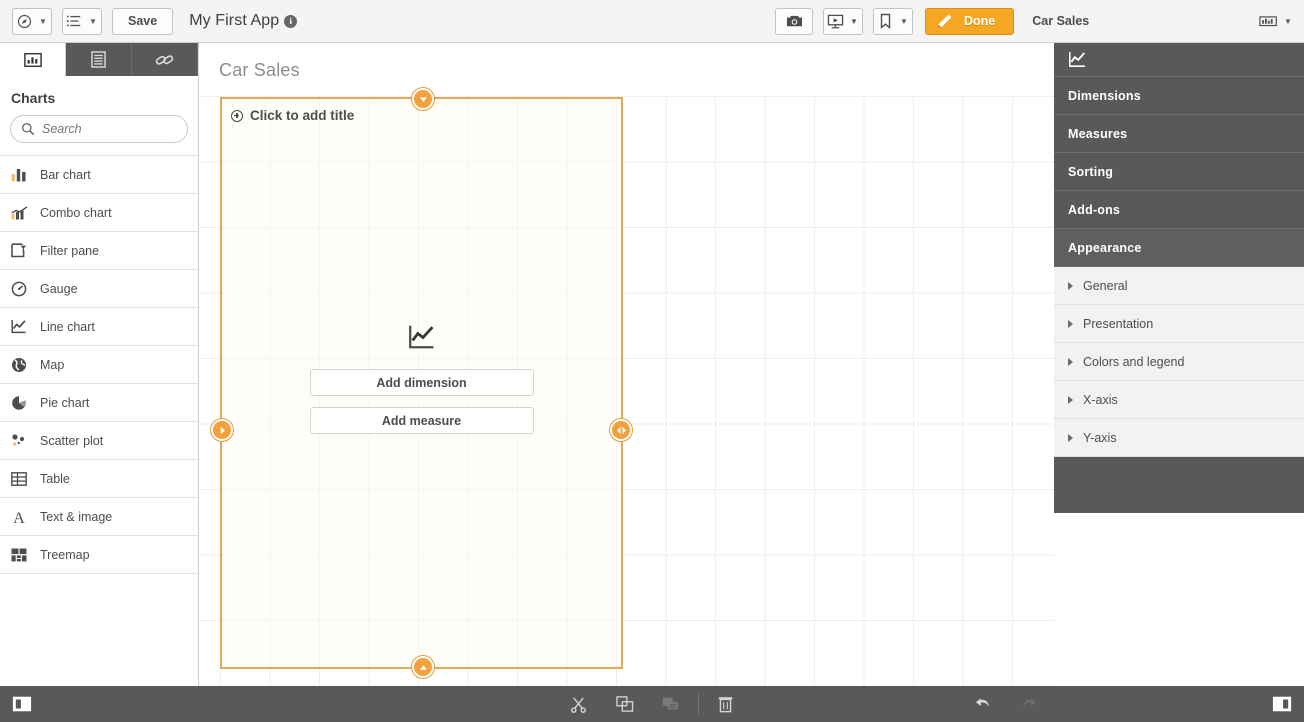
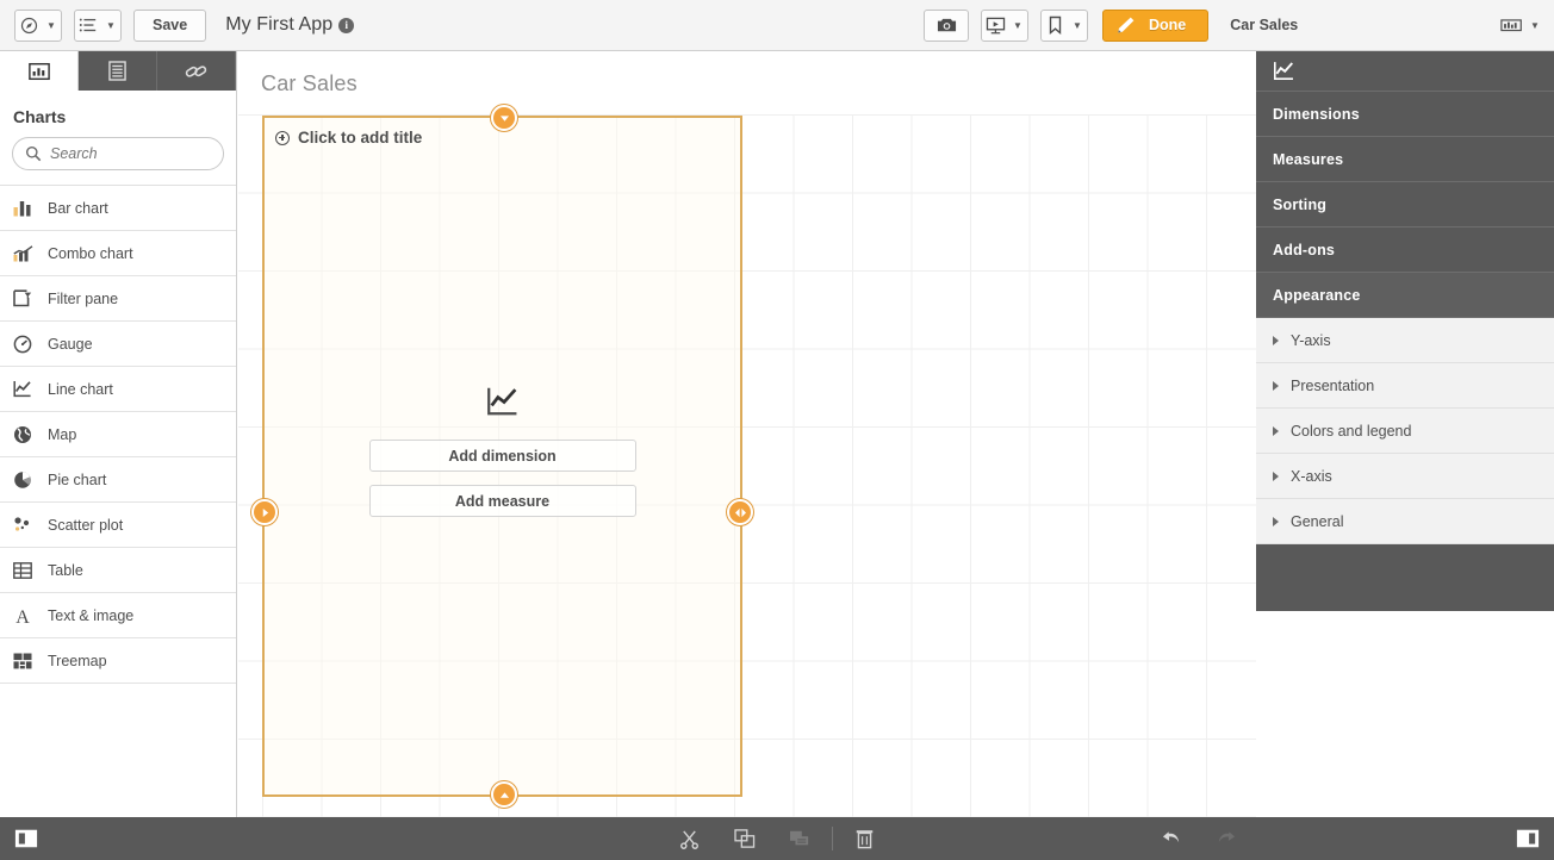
  ▼
  ▼
  Save
  My First App i
  ▼
  ▼
  Done
  Car Sales
  ▼
  Charts
  Search
  Bar chart
  Combo chart
  Filter pane
  Gauge
  Line chart
  Map
  Pie chart
  Scatter plot
  Table
  A
  Text & image
  Treemap
  Car Sales
  Click to add title
  Add dimension
  Add measure
  Dimensions
  Measures
  Sorting
  Add-ons
  Appearance
- General
+ Y-axis
  Presentation
  Colors and legend
  X-axis
- Y-axis
+ General
